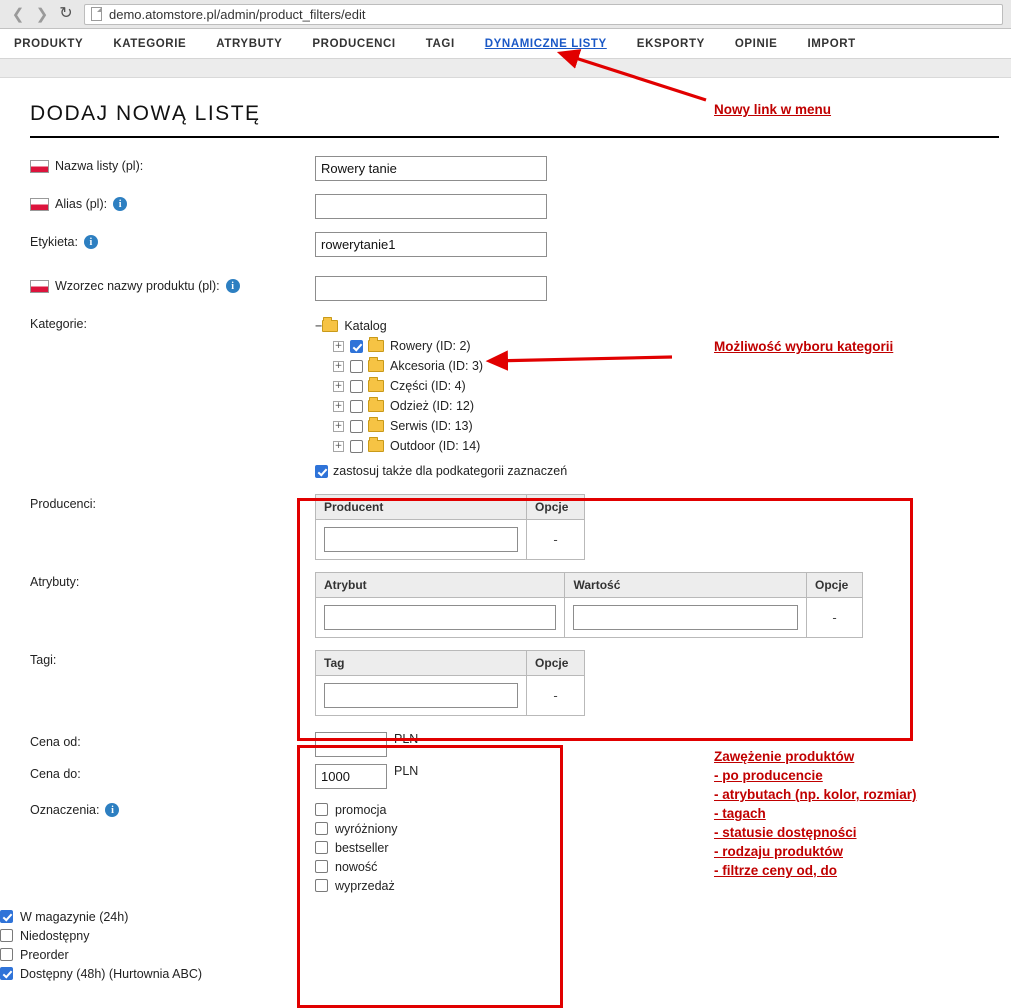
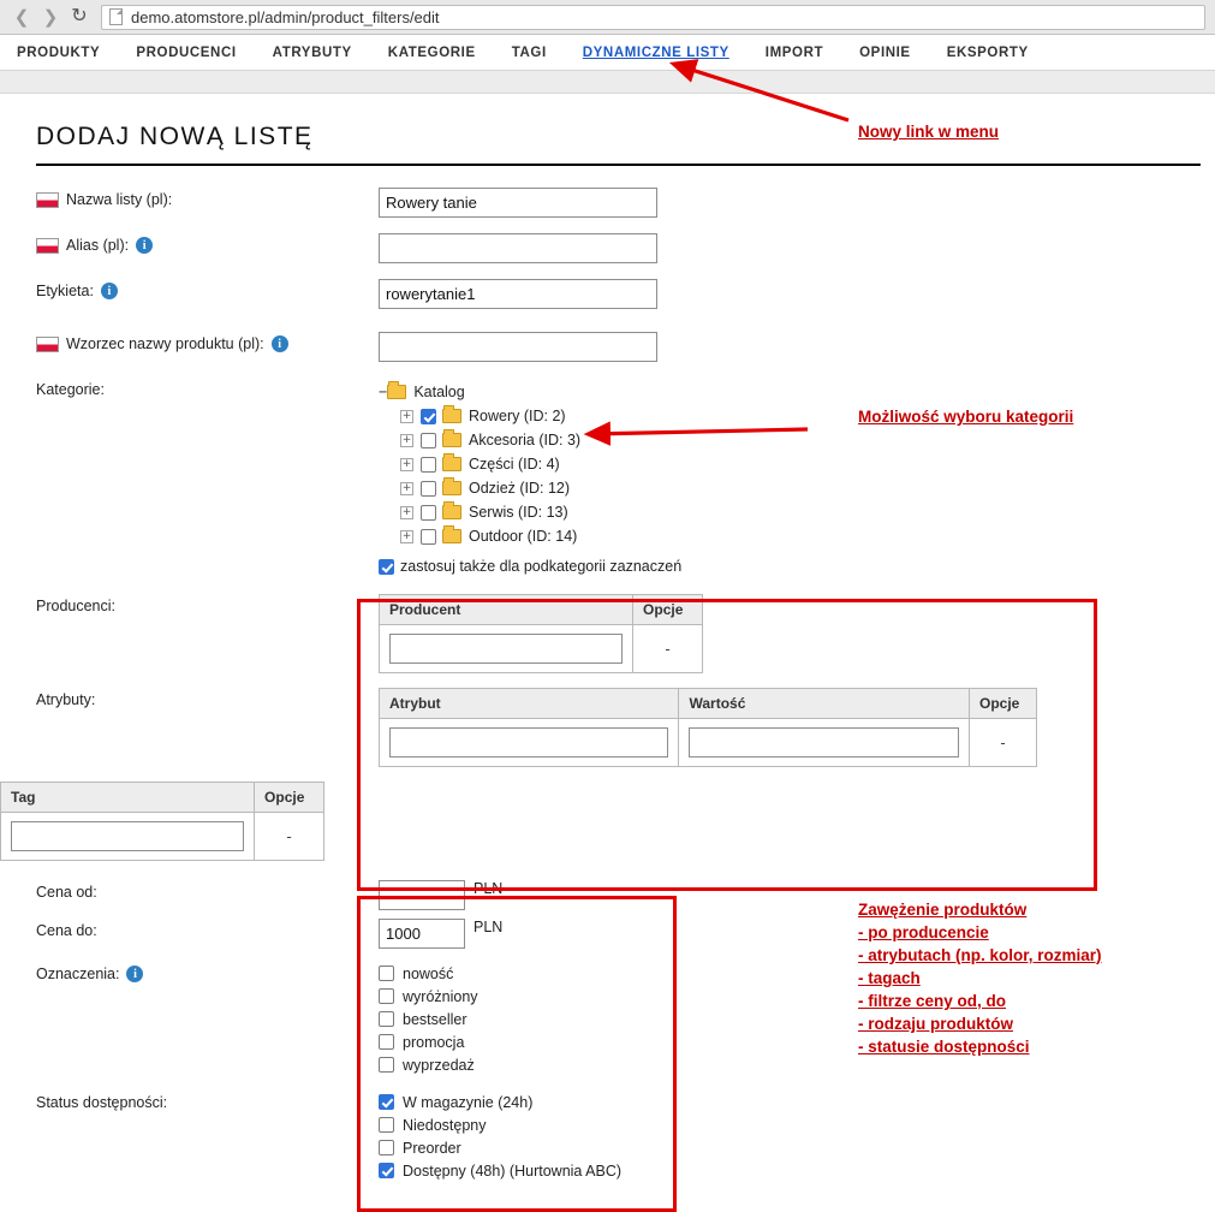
  ❮
  ❯
  ↻
  demo.atomstore.pl/admin/product_filters/edit
  PRODUKTY
- KATEGORIE
+ PRODUCENCI
  ATRYBUTY
- PRODUCENCI
+ KATEGORIE
  TAGI
  DYNAMICZNE LISTY
- EKSPORTY
+ IMPORT
  OPINIE
- IMPORT
+ EKSPORTY
  DODAJ NOWĄ LISTĘ
  Nazwa listy (pl):
  Rowery tanie
  Alias (pl):
  i
  Etykieta:
  i
  rowerytanie1
  Wzorzec nazwy produktu (pl):
  i
  Kategorie:
  −
  Katalog
  +
  Rowery (ID: 2)
  +
  Akcesoria (ID: 3)
  +
  Części (ID: 4)
  +
  Odzież (ID: 12)
  +
  Serwis (ID: 13)
  +
  Outdoor (ID: 14)
  zastosuj także dla podkategorii zaznaczeń
  Producenci:
  Producent	Opcje
  	-
  Atrybuty:
  Atrybut	Wartość	Opcje
  		-
- Tagi:
  Tag	Opcje
  	-
  Cena od:
  PLN
  Cena do:
  1000
  PLN
  Oznaczenia:
  i
- promocja
+ nowość
  wyróżniony
  bestseller
- nowość
+ promocja
  wyprzedaż
+ Status dostępności:
  W magazynie (24h)
  Niedostępny
  Preorder
  Dostępny (48h) (Hurtownia ABC)
  Nowy link w menu
  Możliwość wyboru kategorii
  Zawężenie produktów
  - po producencie
  - atrybutach (np. kolor, rozmiar)
  - tagach
- - statusie dostępności
+ - filtrze ceny od, do
  - rodzaju produktów
- - filtrze ceny od, do
+ - statusie dostępności
